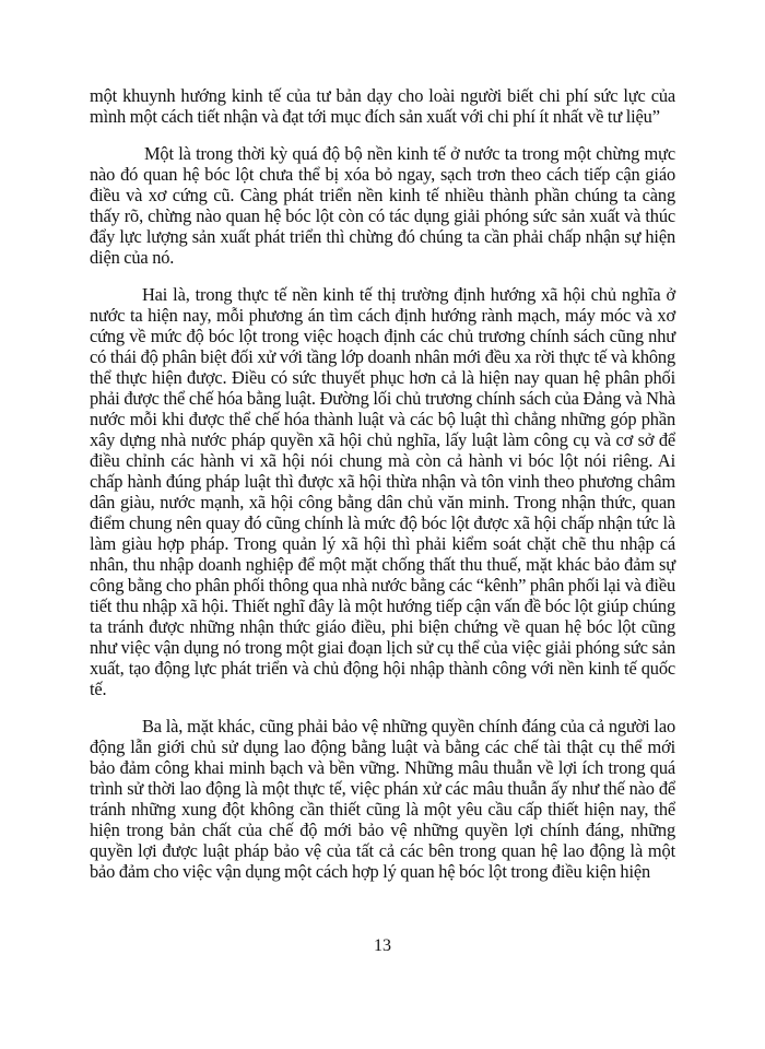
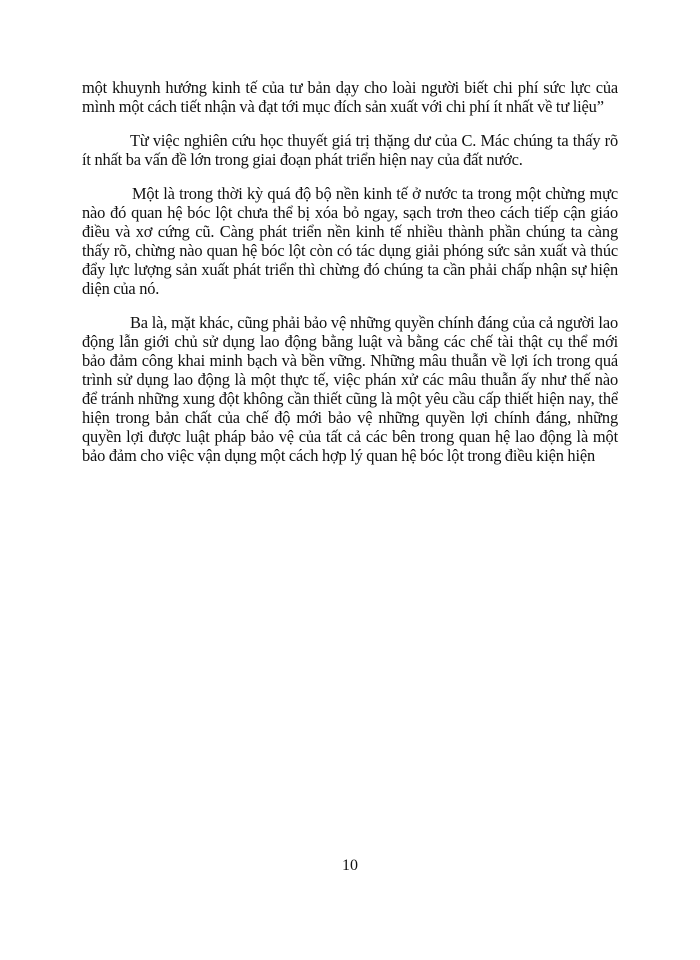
  một khuynh hướng kinh tế của tư bản dạy cho loài người biết chi phí sức lực của mình một cách tiết nhận và đạt tới mục đích sản xuất với chi phí ít nhất về tư liệu”
+ Từ việc nghiên cứu học thuyết giá trị thặng dư của C. Mác chúng ta thấy rõ ít nhất ba vấn đề lớn trong giai đoạn phát triển hiện nay của đất nước.
  Một là trong thời kỳ quá độ bộ nền kinh tế ở nước ta trong một chừng mực nào đó quan hệ bóc lột chưa thể bị xóa bỏ ngay, sạch trơn theo cách tiếp cận giáo điều và xơ cứng cũ. Càng phát triển nền kinh tế nhiều thành phần chúng ta càng thấy rõ, chừng nào quan hệ bóc lột còn có tác dụng giải phóng sức sản xuất và thúc đẩy lực lượng sản xuất phát triển thì chừng đó chúng ta cần phải chấp nhận sự hiện diện của nó.
- Hai là, trong thực tế nền kinh tế thị trường định hướng xã hội chủ nghĩa ở nước ta hiện nay, mỗi phương án tìm cách định hướng rành mạch, máy móc và xơ cứng về mức độ bóc lột trong việc hoạch định các chủ trương chính sách cũng như có thái độ phân biệt đối xử với tầng lớp doanh nhân mới đều xa rời thực tế và không thể thực hiện được. Điều có sức thuyết phục hơn cả là hiện nay quan hệ phân phối phải được thể chế hóa bằng luật. Đường lối chủ trương chính sách của Đảng và Nhà nước mỗi khi được thể chế hóa thành luật và các bộ luật thì chẳng những góp phần xây dựng nhà nước pháp quyền xã hội chủ nghĩa, lấy luật làm công cụ và cơ sở để điều chỉnh các hành vi xã hội nói chung mà còn cả hành vi bóc lột nói riêng. Ai chấp hành đúng pháp luật thì được xã hội thừa nhận và tôn vinh theo phương châm dân giàu, nước mạnh, xã hội công bằng dân chủ văn minh. Trong nhận thức, quan điểm chung nên quay đó cũng chính là mức độ bóc lột được xã hội chấp nhận tức là làm giàu hợp pháp. Trong quản lý xã hội thì phải kiểm soát chặt chẽ thu nhập cá nhân, thu nhập doanh nghiệp để một mặt chống thất thu thuế, mặt khác bảo đảm sự công bằng cho phân phối thông qua nhà nước bằng các “kênh” phân phối lại và điều tiết thu nhập xã hội. Thiết nghĩ đây là một hướng tiếp cận vấn đề bóc lột giúp chúng ta tránh được những nhận thức giáo điều, phi biện chứng về quan hệ bóc lột cũng như việc vận dụng nó trong một giai đoạn lịch sử cụ thể của việc giải phóng sức sản xuất, tạo động lực phát triển và chủ động hội nhập thành công với nền kinh tế quốc tế.
- Ba là, mặt khác, cũng phải bảo vệ những quyền chính đáng của cả người lao động lẫn giới chủ sử dụng lao động bằng luật và bằng các chế tài thật cụ thể mới bảo đảm công khai minh bạch và bền vững. Những mâu thuẫn về lợi ích trong quá trình sử thời lao động là một thực tế, việc phán xử các mâu thuẫn ấy như thế nào để tránh những xung đột không cần thiết cũng là một yêu cầu cấp thiết hiện nay, thể hiện trong bản chất của chế độ mới bảo vệ những quyền lợi chính đáng, những quyền lợi được luật pháp bảo vệ của tất cả các bên trong quan hệ lao động là một bảo đảm cho việc vận dụng một cách hợp lý quan hệ bóc lột trong điều kiện hiện
+ Ba là, mặt khác, cũng phải bảo vệ những quyền chính đáng của cả người lao động lẫn giới chủ sử dụng lao động bằng luật và bằng các chế tài thật cụ thể mới bảo đảm công khai minh bạch và bền vững. Những mâu thuẫn về lợi ích trong quá trình sử dụng lao động là một thực tế, việc phán xử các mâu thuẫn ấy như thế nào để tránh những xung đột không cần thiết cũng là một yêu cầu cấp thiết hiện nay, thể hiện trong bản chất của chế độ mới bảo vệ những quyền lợi chính đáng, những quyền lợi được luật pháp bảo vệ của tất cả các bên trong quan hệ lao động là một bảo đảm cho việc vận dụng một cách hợp lý quan hệ bóc lột trong điều kiện hiện
- 13
+ 10
